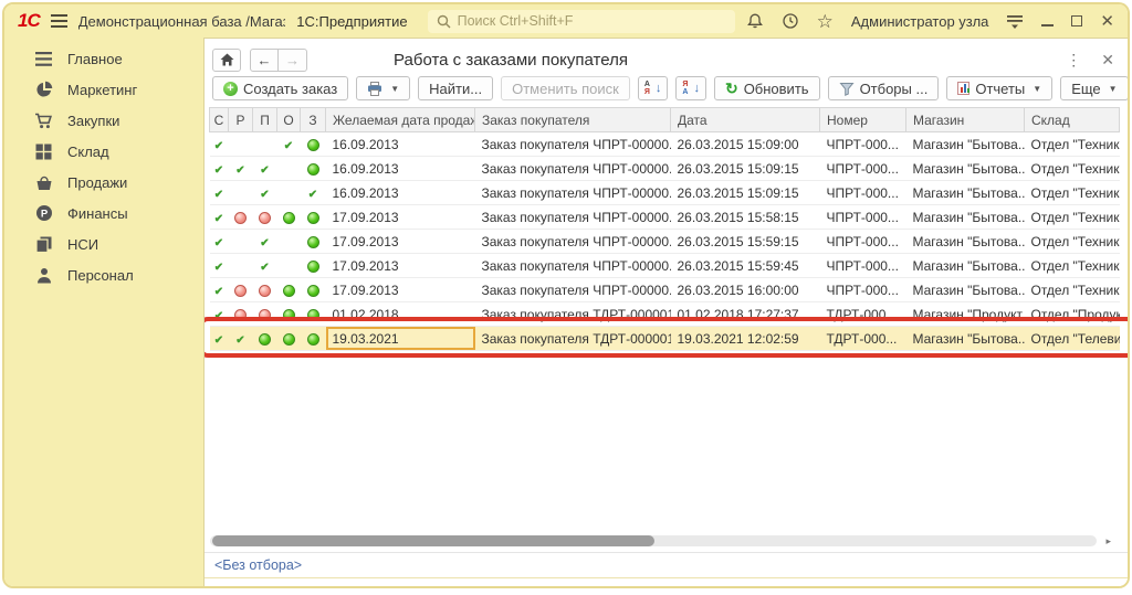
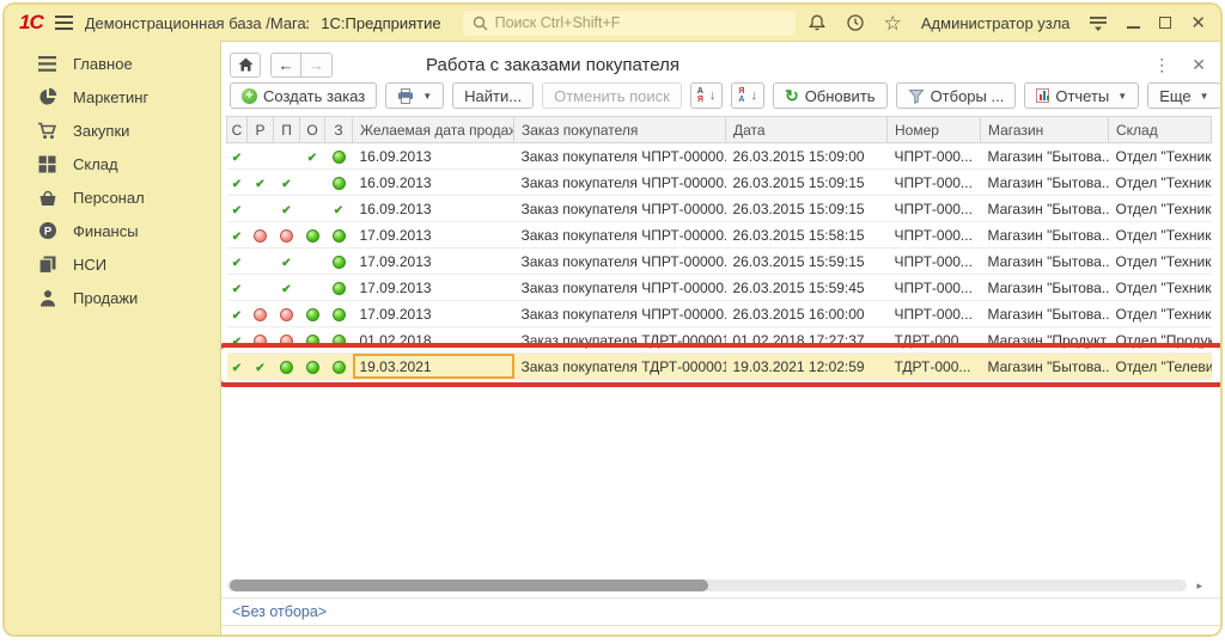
  1С
  1С:Предприятие
  Поиск Ctrl+Shift+F
  ☆
  Администратор узла
  ✕
  Главное
  Маркетинг
  Закупки
  Склад
- Продажи
+ Персонал
  Р
  Финансы
  НСИ
- Персонал
+ Продажи
  ←
  →
  Работа с заказами покупателя
  ⋮
  ✕
  +
  Создать заказ
  ▼
  Найти...
  Отменить поиск
  ↓
  ↓
  ↻
  Обновить
  Отборы ...
  Отчеты
  ▼
  Еще
  ▼
  С	Р	П	О	З	Желаемая дата прода	Заказ покупателя	Дата	Номер	Магазин	Склад
  ✔			✔		16.09.2013	Заказ покупателя ЧПРТ-00000	26.03.2015 15:09:00	ЧПРТ-000...	Магазин "Бытова..	Отдел "Техник
  ✔	✔	✔			16.09.2013	Заказ покупателя ЧПРТ-00000	26.03.2015 15:09:15	ЧПРТ-000...	Магазин "Бытова..	Отдел "Техник
  ✔		✔		✔	16.09.2013	Заказ покупателя ЧПРТ-00000	26.03.2015 15:09:15	ЧПРТ-000...	Магазин "Бытова..	Отдел "Техник
  ✔					17.09.2013	Заказ покупателя ЧПРТ-00000	26.03.2015 15:58:15	ЧПРТ-000...	Магазин "Бытова..	Отдел "Техник
  ✔		✔			17.09.2013	Заказ покупателя ЧПРТ-00000	26.03.2015 15:59:15	ЧПРТ-000...	Магазин "Бытова..	Отдел "Техник
  ✔		✔			17.09.2013	Заказ покупателя ЧПРТ-00000	26.03.2015 15:59:45	ЧПРТ-000...	Магазин "Бытова..	Отдел "Техник
  ✔					17.09.2013	Заказ покупателя ЧПРТ-00000	26.03.2015 16:00:00	ЧПРТ-000...	Магазин "Бытова..	Отдел "Техник
  ✔					01.02.2018	Заказ покупателя ТДРТ-00000	01.02.2018 17:27:37	ТДРТ-000...	Магазин "Продукт.	Отдел "Продук
  ✔	✔				19.03.2021	Заказ покупателя ТДРТ-00000	19.03.2021 12:02:59	ТДРТ-000...	Магазин "Бытова..	Отдел "Телеви
  ▸
  <Без отбора>
